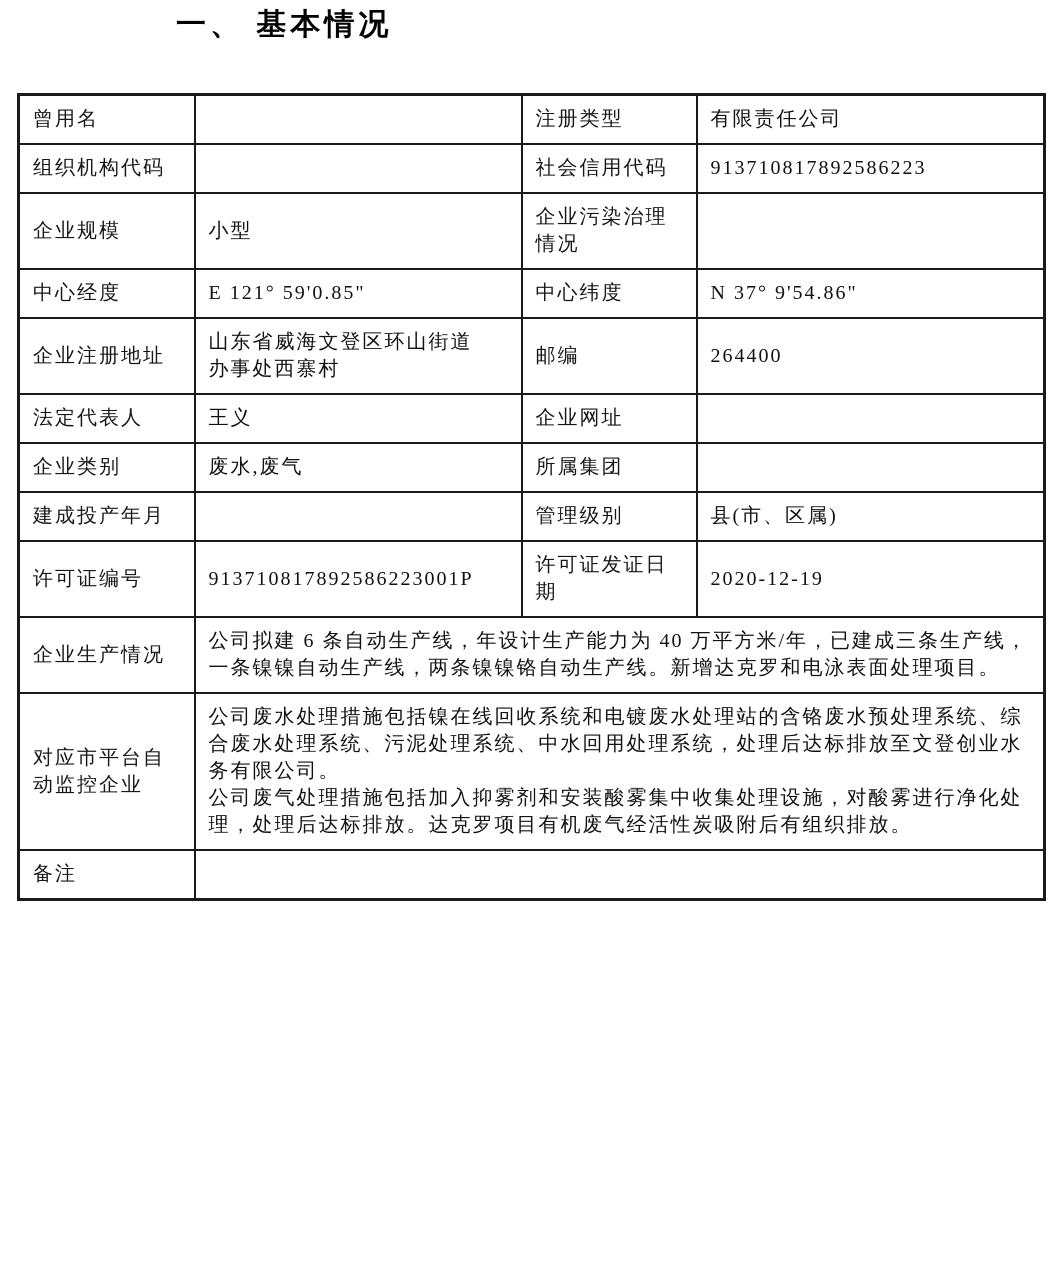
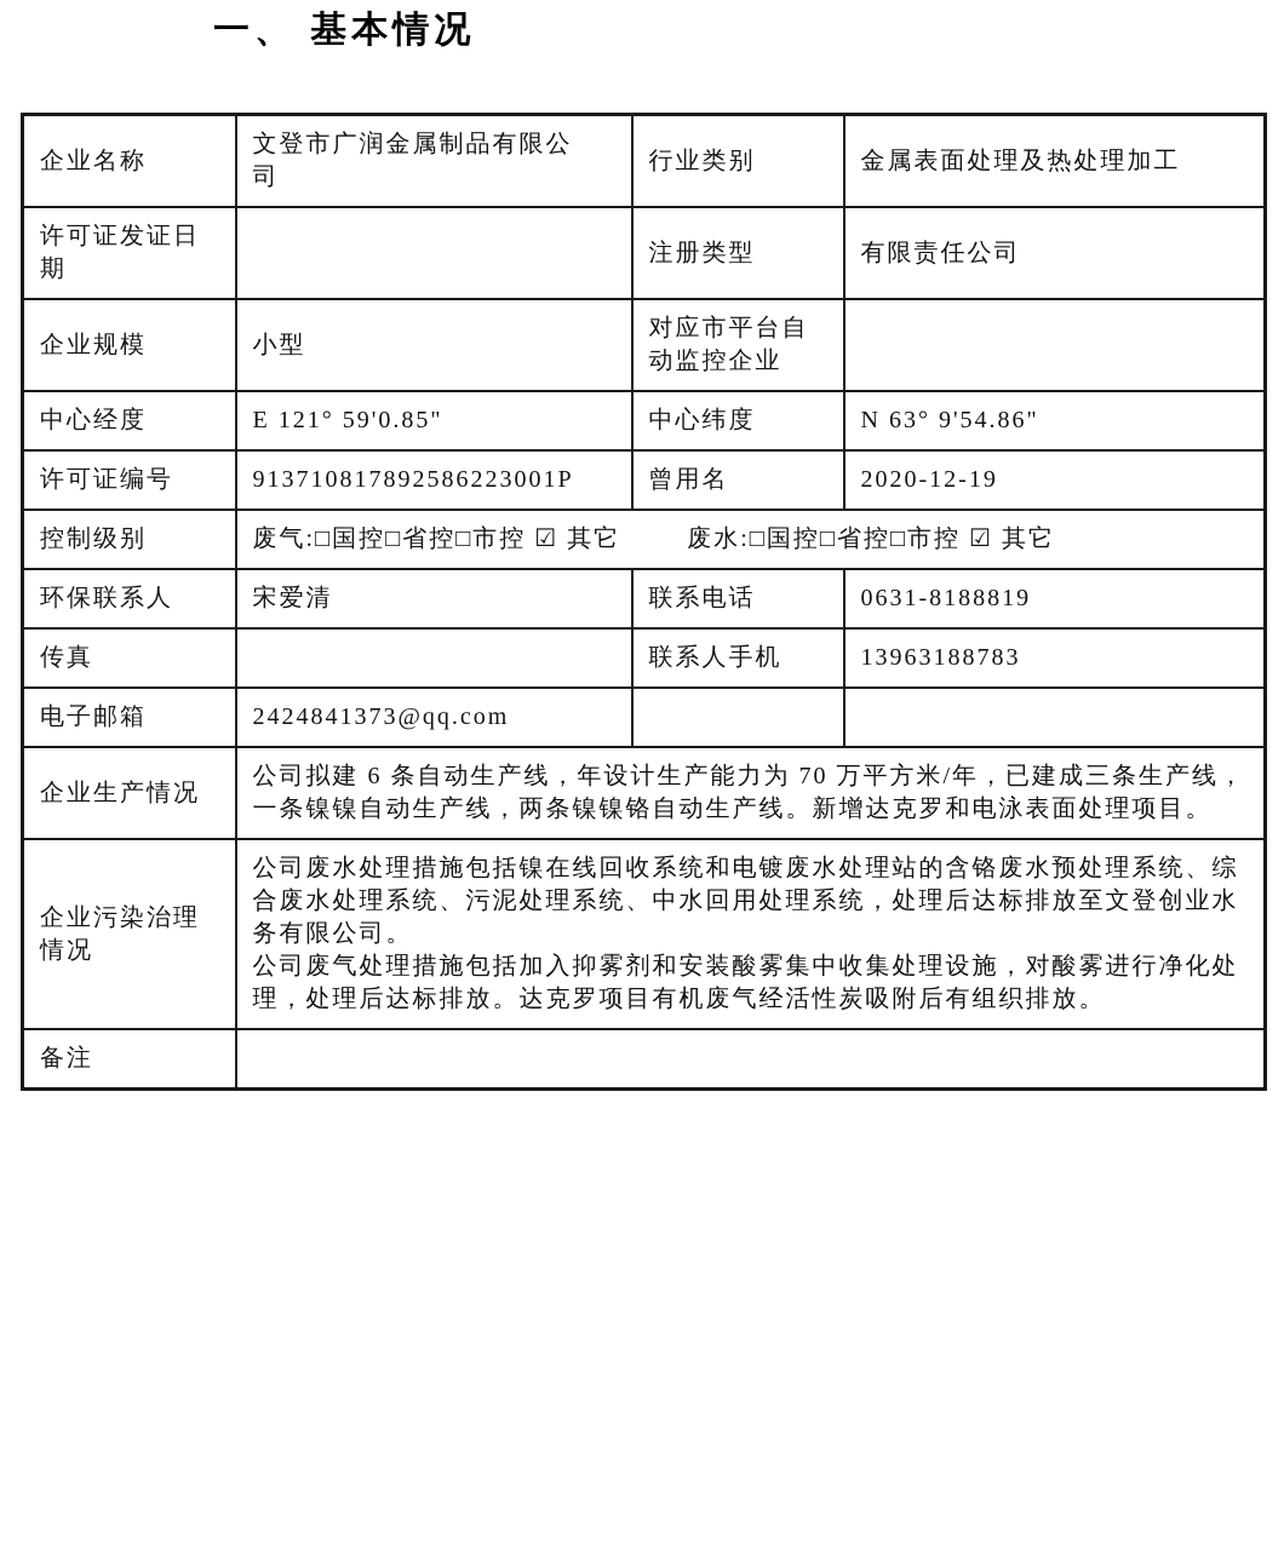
  一、 基本情况
+ 企业名称	文登市广润金属制品有限公 司	行业类别	金属表面处理及热处理加工
- 曾用名		注册类型	有限责任公司
+ 许可证发证日期		注册类型	有限责任公司
- 组织机构代码		社会信用代码	913710817892586223
- 企业规模	小型	企业污染治理情况
+ 企业规模	小型	对应市平台自动监控企业
- 中心经度	E 121° 59'0.85"	中心纬度	N 37° 9'54.86"
+ 中心经度	E 121° 59'0.85"	中心纬度	N 63° 9'54.86"
- 企业注册地址	山东省威海文登区环山街道 办事处西寨村	邮编	264400
- 法定代表人	王义	企业网址
- 企业类别	废水,废气	所属集团
- 建成投产年月		管理级别	县(市、区属)
- 许可证编号	913710817892586223001P	许可证发证日期	2020-12-19
+ 许可证编号	913710817892586223001P	曾用名	2020-12-19
+ 控制级别	废气:□国控□省控□市控 ☑ 其它 废水:□国控□省控□市控 ☑ 其它
+ 环保联系人	宋爱清	联系电话	0631-8188819
+ 传真		联系人手机	13963188783
+ 电子邮箱	2424841373@qq.com
- 企业生产情况	公司拟建 6 条自动生产线，年设计生产能力为 40 万平方米/年，已建成三条生产线，一条镍镍自动生产线，两条镍镍铬自动生产线。新增达克罗和电泳表面处理项目。
+ 企业生产情况	公司拟建 6 条自动生产线，年设计生产能力为 70 万平方米/年，已建成三条生产线，一条镍镍自动生产线，两条镍镍铬自动生产线。新增达克罗和电泳表面处理项目。
- 对应市平台自动监控企业	公司废水处理措施包括镍在线回收系统和电镀废水处理站的含铬废水预处理系统、综合废水处理系统、污泥处理系统、中水回用处理系统，处理后达标排放至文登创业水务有限公司。 公司废气处理措施包括加入抑雾剂和安装酸雾集中收集处理设施，对酸雾进行净化处理，处理后达标排放。达克罗项目有机废气经活性炭吸附后有组织排放。
+ 企业污染治理情况	公司废水处理措施包括镍在线回收系统和电镀废水处理站的含铬废水预处理系统、综合废水处理系统、污泥处理系统、中水回用处理系统，处理后达标排放至文登创业水务有限公司。 公司废气处理措施包括加入抑雾剂和安装酸雾集中收集处理设施，对酸雾进行净化处理，处理后达标排放。达克罗项目有机废气经活性炭吸附后有组织排放。
  备注
